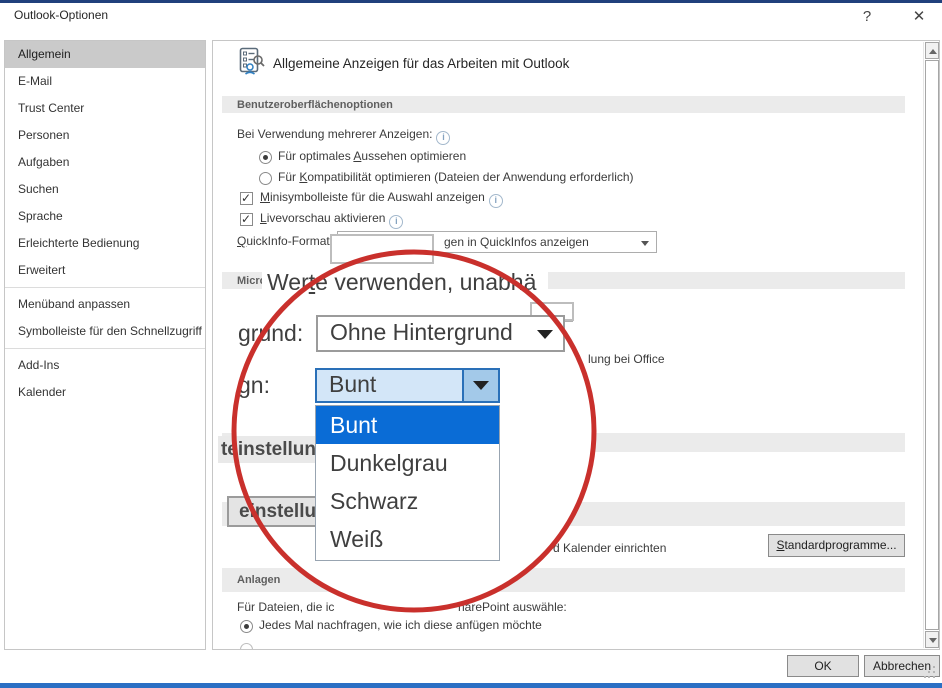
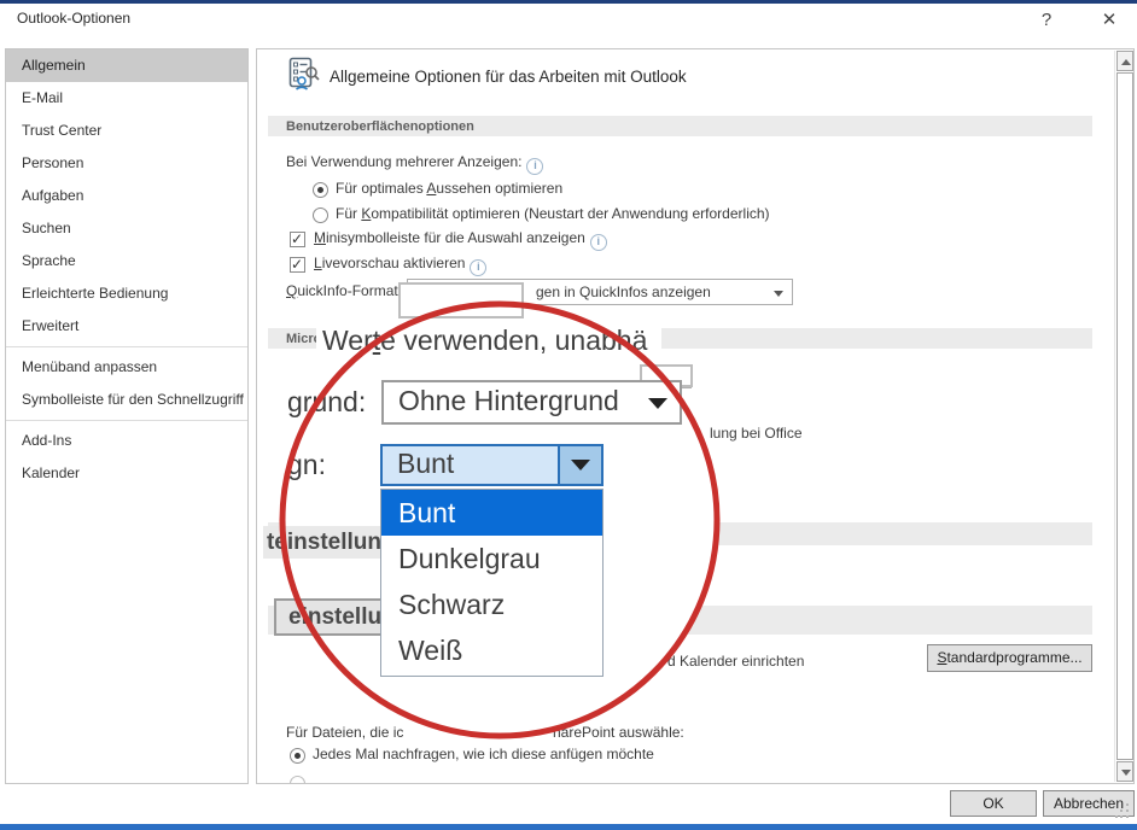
  Outlook-Optionen
  ?
  ✕
  Allgemein
  E-Mail
  Trust Center
  Personen
  Aufgaben
  Suchen
  Sprache
  Erleichterte Bedienung
  Erweitert
  Menüband anpassen
  Symbolleiste für den Schnellzugriff
  Add-Ins
  Kalender
- Allgemeine Anzeigen für das Arbeiten mit Outlook
+ Allgemeine Optionen für das Arbeiten mit Outlook
  Benutzeroberflächenoptionen
  Bei Verwendung mehrerer Anzeigen:
  Für optimales Aussehen optimieren
- Für Kompatibilität optimieren (Dateien der Anwendung erforderlich)
+ Für Kompatibilität optimieren (Neustart der Anwendung erforderlich)
  Minisymbolleiste für die Auswahl anzeigen
  Livevorschau aktivieren
  QuickInfo-Format
  gen in QuickInfos anzeigen
  lung bei Office
  d Kalender einrichten
  Standardprogramme...
- Anlagen
  Für Dateien, die ic
  harePoint auswähle:
  Jedes Mal nachfragen, wie ich diese anfügen möchte
  Wer e verwenden, unabä
  grnd:
  Ohne Hintergrund
  gn:
  Bunt
  tinstellun
  enstellu
  Bunt
  Dunkelgrau
  Schwarz
  Weiß
  OK
  Abbrechen
